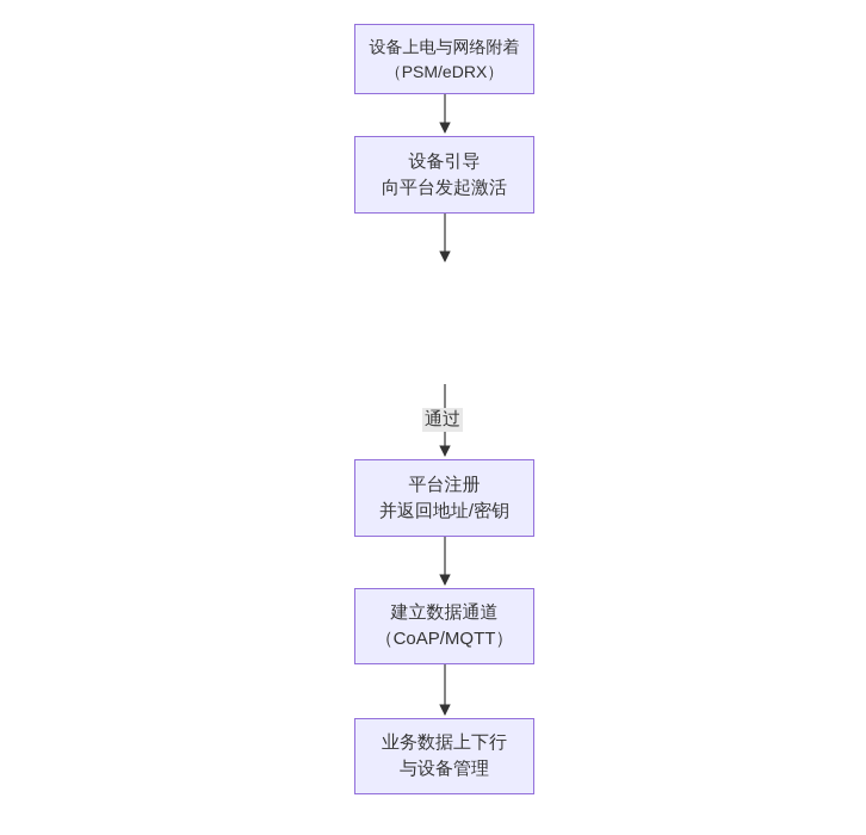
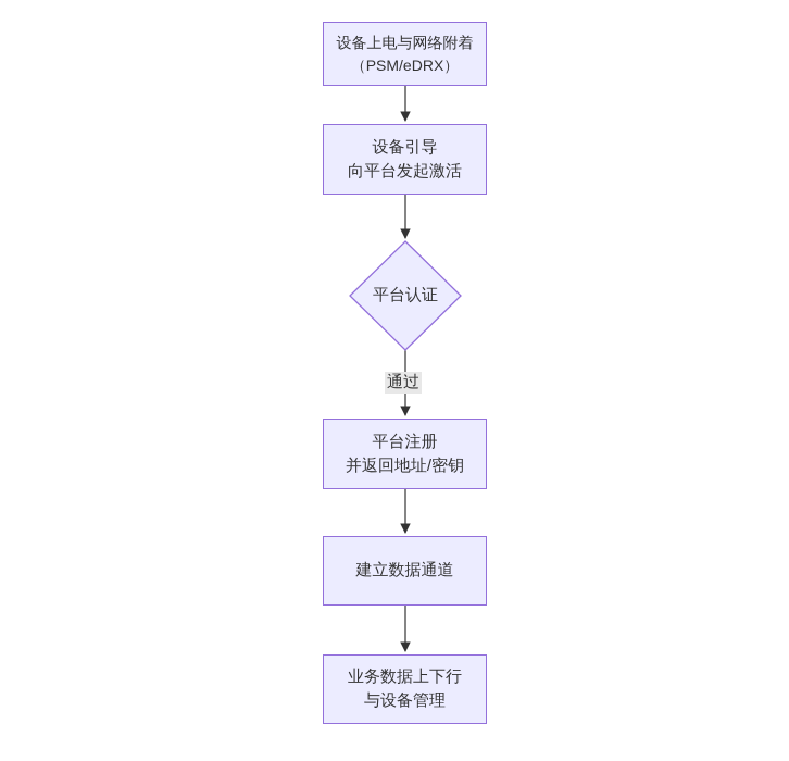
  设备上电与网络附着
  （PSM/eDRX）
  设备引导
  向平台发起激活
+ 平台认证
  通过
  平台注册
  并返回地址/密钥
  建立数据通道
- （CoAP/MQTT）
  业务数据上下行
  与设备管理
